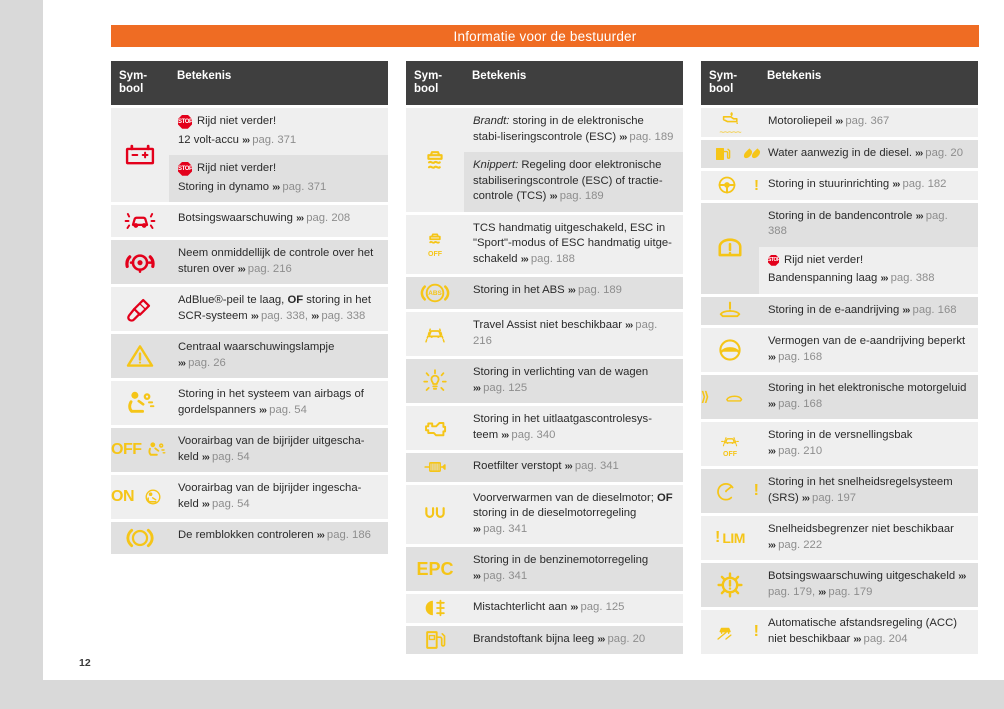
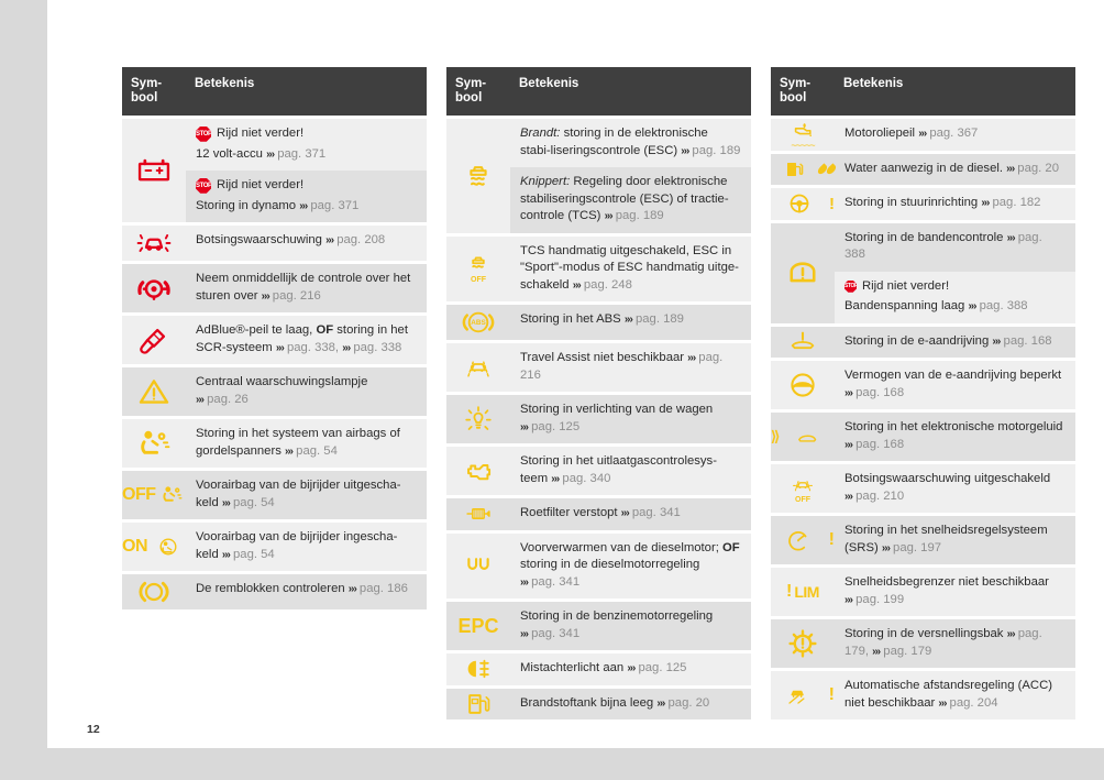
- Informatie voor de bestuurder
  Sym-bool	Betekenis
  	Rijd niet verder!12 volt-accu ››› pag. 371
  Rijd niet verder!Storing in dynamo ››› pag. 371
  	Botsingswaarschuwing ››› pag. 208
  	Neem onmiddellijk de controle over het sturen over ››› pag. 216
  	AdBlue®-peil te laag, OF storing in het SCR-systeem ››› pag. 338, ››› pag. 338
  	Centraal waarschuwingslampje››› pag. 26
  	Storing in het systeem van airbags of gordelspanners ››› pag. 54
  OFF	Voorairbag van de bijrijder uitgescha-keld ››› pag. 54
  ON	Voorairbag van de bijrijder ingescha-keld ››› pag. 54
  	De remblokken controleren ››› pag. 186
  Sym-bool	Betekenis
  	Brandt: storing in de elektronische stabi-liseringscontrole (ESC) ››› pag. 189
  Knippert: Regeling door elektronische stabiliseringscontrole (ESC) of tractie-controle (TCS) ››› pag. 189
- 	TCS handmatig uitgeschakeld, ESC in "Sport"-modus of ESC handmatig uitge-schakeld ››› pag. 188
+ 	TCS handmatig uitgeschakeld, ESC in "Sport"-modus of ESC handmatig uitge-schakeld ››› pag. 248
  	Storing in het ABS ››› pag. 189
  	Travel Assist niet beschikbaar ››› pag. 216
  	Storing in verlichting van de wagen››› pag. 125
  	Storing in het uitlaatgascontrolesys-teem ››› pag. 340
  	Roetfilter verstopt ››› pag. 341
  	Voorverwarmen van de dieselmotor; OF storing in de dieselmotorregeling››› pag. 341
  EPC	Storing in de benzinemotorregeling››› pag. 341
  	Mistachterlicht aan ››› pag. 125
  	Brandstoftank bijna leeg ››› pag. 20
  Sym-bool	Betekenis
  ~~~~~	Motoroliepeil ››› pag. 367
  	Water aanwezig in de diesel. ››› pag. 20
  !	Storing in stuurinrichting ››› pag. 182
  	Storing in de bandencontrole ››› pag. 388
  Rijd niet verder!Bandenspanning laag ››› pag. 388
  	Storing in de e-aandrijving ››› pag. 168
  	Vermogen van de e-aandrijving beperkt››› pag. 168
  ⟩⟩	Storing in het elektronische motorgeluid››› pag. 168
- 	Storing in de versnellingsbak››› pag. 210
+ 	Botsingswaarschuwing uitgeschakeld››› pag. 210
  !	Storing in het snelheidsregelsysteem (SRS) ››› pag. 197
- ! LIM	Snelheidsbegrenzer niet beschikbaar››› pag. 222
+ ! LIM	Snelheidsbegrenzer niet beschikbaar››› pag. 199
- 	Botsingswaarschuwing uitgeschakeld ››› pag. 179, ››› pag. 179
+ 	Storing in de versnellingsbak ››› pag. 179, ››› pag. 179
  !	Automatische afstandsregeling (ACC) niet beschikbaar ››› pag. 204
  12
